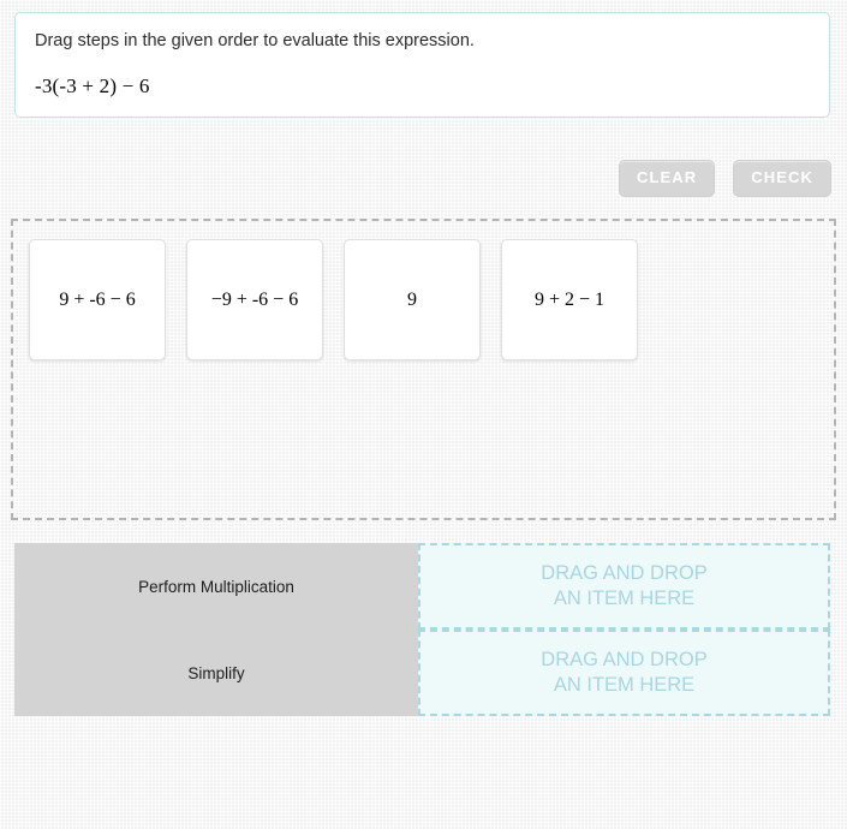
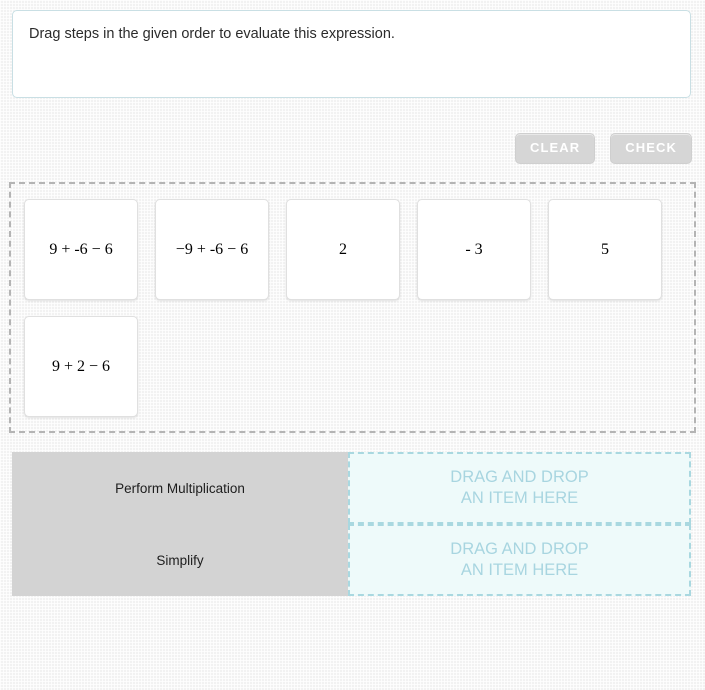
  Drag steps in the given order to evaluate this expression.
- -3(-3 + 2) − 6
  CLEAR
  CHECK
  9 + -6 − 6
  −9 + -6 − 6
- 9
+ 2
+ - 3
+ 5
- 9 + 2 − 1
+ 9 + 2 − 6
  Perform Multiplication	DRAG AND DROP AN ITEM HERE
  Simplify	DRAG AND DROP AN ITEM HERE
